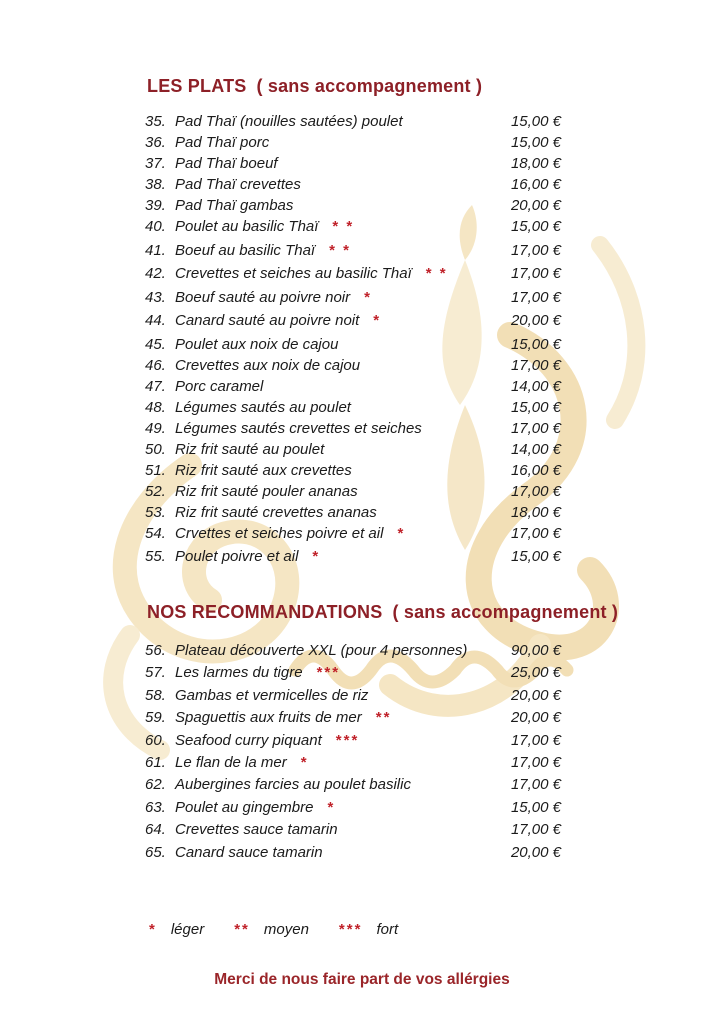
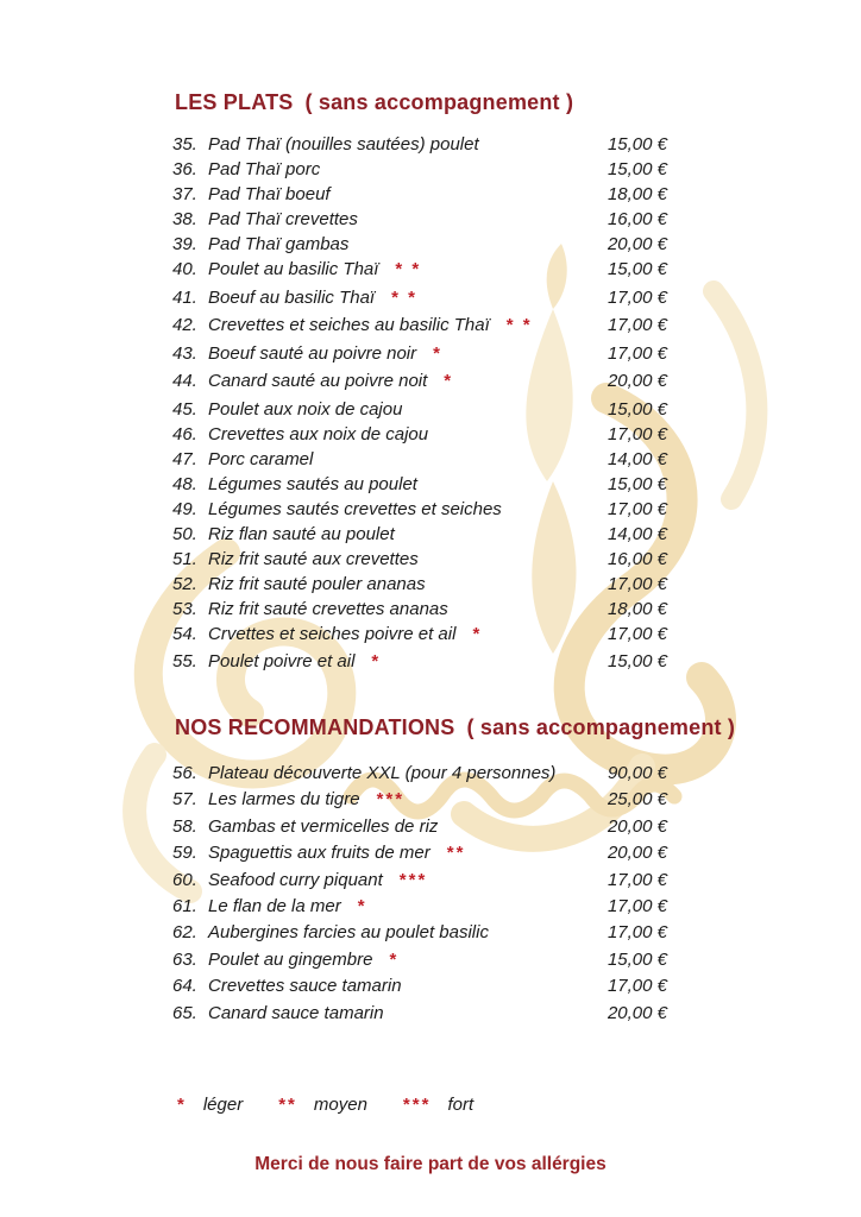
  LES PLATS ( sans accompagnement )
  35.
  Pad Thaï (nouilles sautées) poulet
  15,00 €
  36.
  Pad Thaï porc
  15,00 €
  37.
  Pad Thaï boeuf
  18,00 €
  38.
  Pad Thaï crevettes
  16,00 €
  39.
  Pad Thaï gambas
  20,00 €
  40.
  Poulet au basilic Thaï
  * *
  15,00 €
  41.
  Boeuf au basilic Thaï
  * *
  17,00 €
  42.
  Crevettes et seiches au basilic Thaï
  * *
  17,00 €
  43.
  Boeuf sauté au poivre noir
  *
  17,00 €
  44.
  Canard sauté au poivre noit
  *
  20,00 €
  45.
  Poulet aux noix de cajou
  15,00 €
  46.
  Crevettes aux noix de cajou
  17,00 €
  47.
  Porc caramel
  14,00 €
  48.
  Légumes sautés au poulet
  15,00 €
  49.
  Légumes sautés crevettes et seiches
  17,00 €
  50.
- Riz frit sauté au poulet
+ Riz flan sauté au poulet
  14,00 €
  51.
  Riz frit sauté aux crevettes
  16,00 €
  52.
  Riz frit sauté pouler ananas
  17,00 €
  53.
  Riz frit sauté crevettes ananas
  18,00 €
  54.
  Crvettes et seiches poivre et ail
  *
  17,00 €
  55.
  Poulet poivre et ail
  *
  15,00 €
  NOS RECOMMANDATIONS ( sans accompagnement )
  56.
  Plateau découverte XXL (pour 4 personnes)
  90,00 €
  57.
  Les larmes du tigre
  ***
  25,00 €
  58.
  Gambas et vermicelles de riz
  20,00 €
  59.
  Spaguettis aux fruits de mer
  **
  20,00 €
  60.
  Seafood curry piquant
  ***
  17,00 €
  61.
  Le flan de la mer
  *
  17,00 €
  62.
  Aubergines farcies au poulet basilic
  17,00 €
  63.
  Poulet au gingembre
  *
  15,00 €
  64.
  Crevettes sauce tamarin
  17,00 €
  65.
  Canard sauce tamarin
  20,00 €
  *
  léger
  **
  moyen
  ***
  fort
  Merci de nous faire part de vos allérgies
